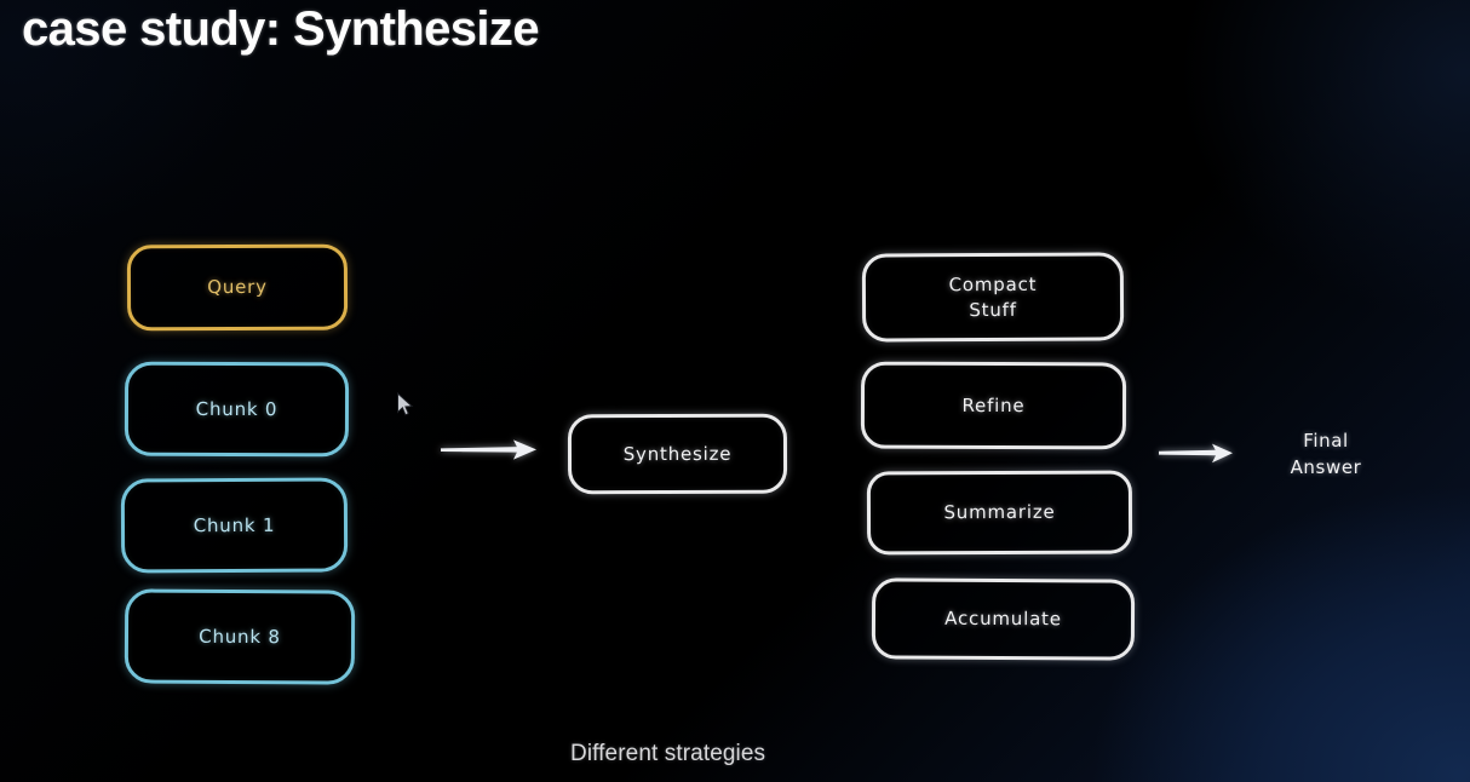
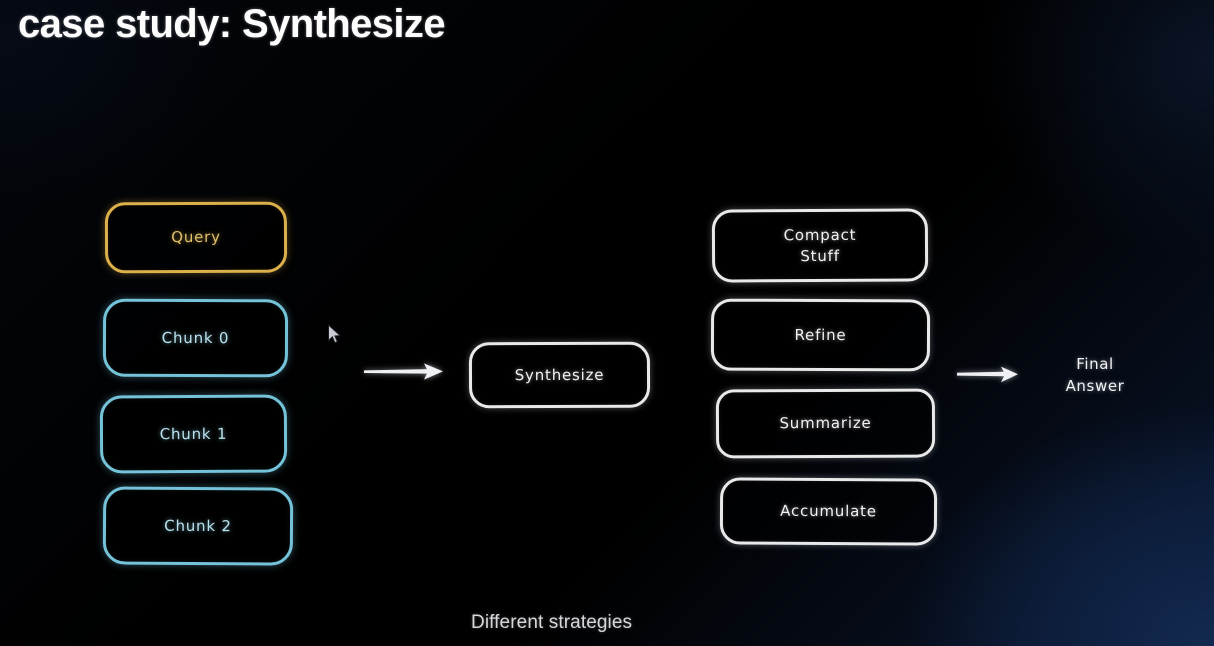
  case study: Synthesize
  Query
  Chunk 0
  Chunk 1
- Chunk 8
+ Chunk 2
  Synthesize
  Compact
  Stuff
  Refine
  Summarize
  Accumulate
  Final
  Answer
  Different strategies
